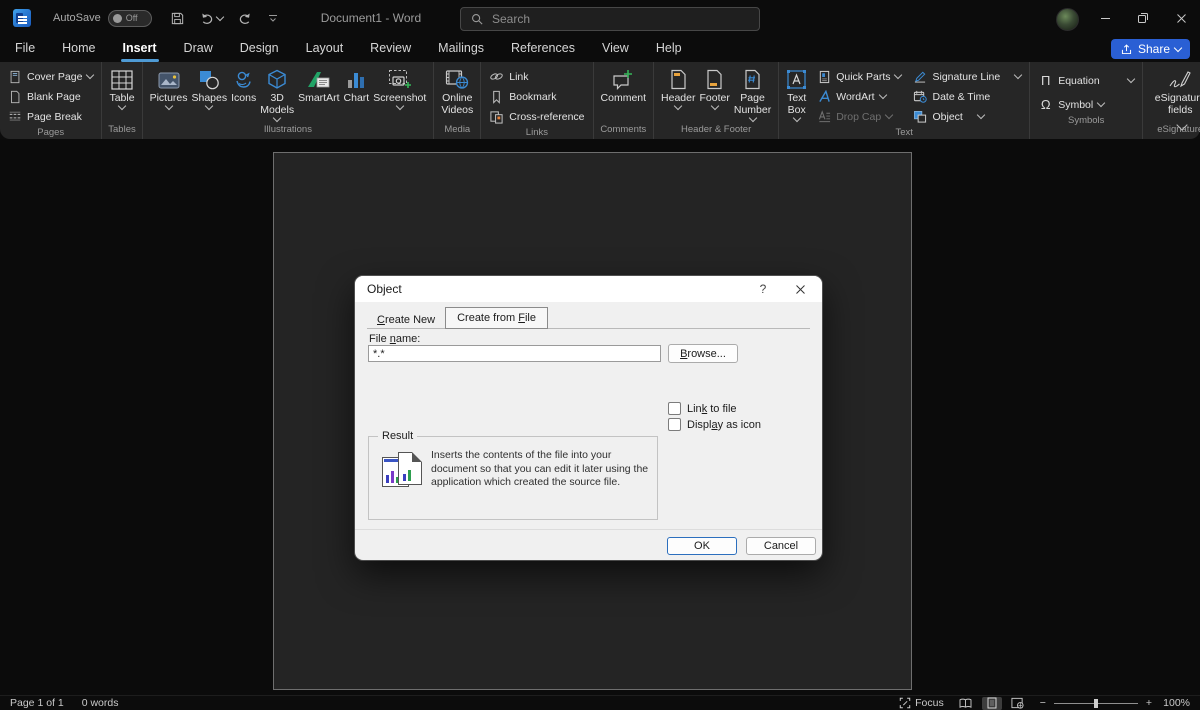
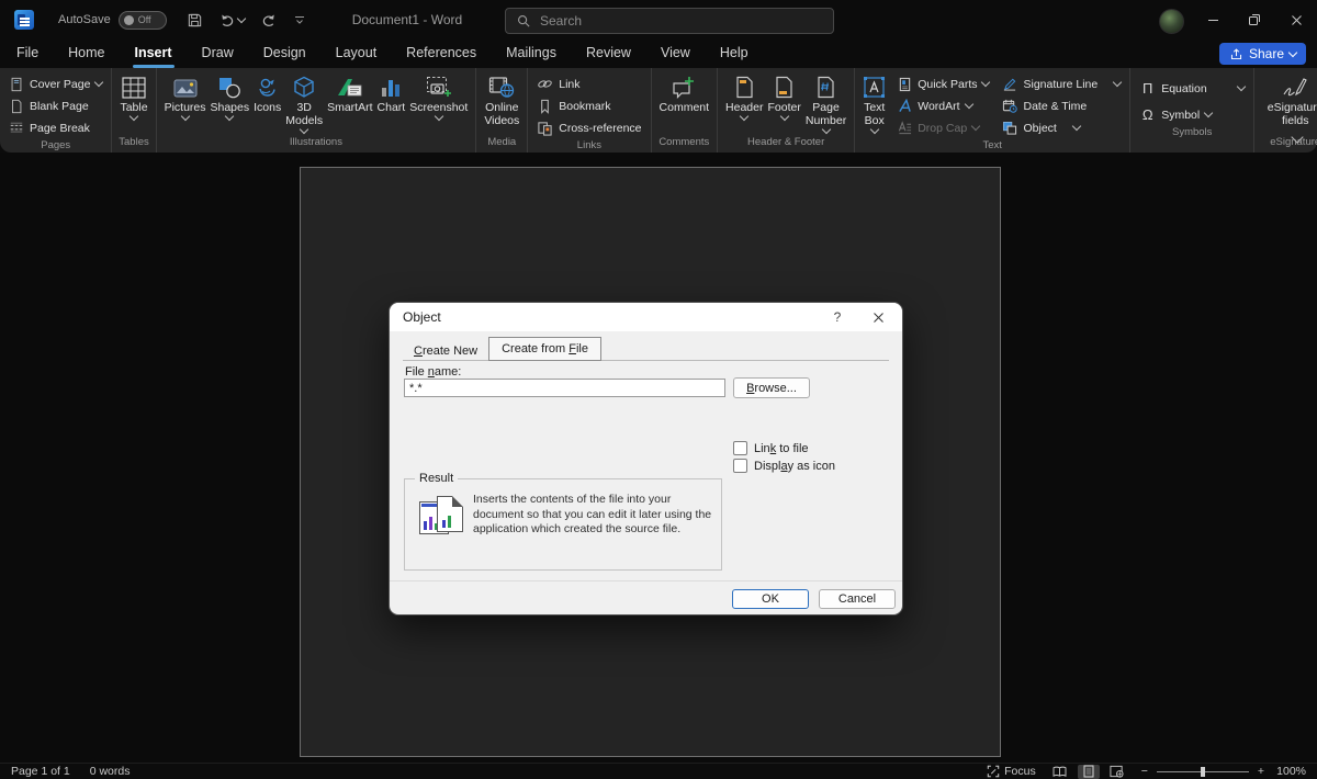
  AutoSave
  Off
  Document1 - Word
  Search
  File
  Home
  Insert
  Draw
  Design
  Layout
- Review
+ References
  Mailings
- References
+ Review
  View
  Help
  Share
  Cover Page
  Blank Page
  Page Break
  Pages
  Table
  Tables
  Pictures
  Shapes
  Icons
  3D
  Models
  SmartArt
  Chart
  Screenshot
  Illustrations
  Online
  Videos
  Media
  Link
  Bookmark
  Cross-reference
  Links
  Comment
  Comments
  Header
  Footer
  Page
  Number
  Header & Footer
  Text
  Box
  Quick Parts
  WordArt
  Drop Cap
  Signature Line
  Date & Time
  Object
  Text
  Π
  Equation
  Ω
  Symbol
  Symbols
  eSignatur
  fields
  eSignatur
  Object
  ?
  Create New
  Create from File
  File name:
  *.*
  Browse...
  Link to file
  Display as icon
  Result
  Inserts the contents of the file into your document so that you can edit it later using the application which created the source file.
  OK
  Cancel
  Page 1 of 1
  0 words
  Focus
  −
  +
  100%
